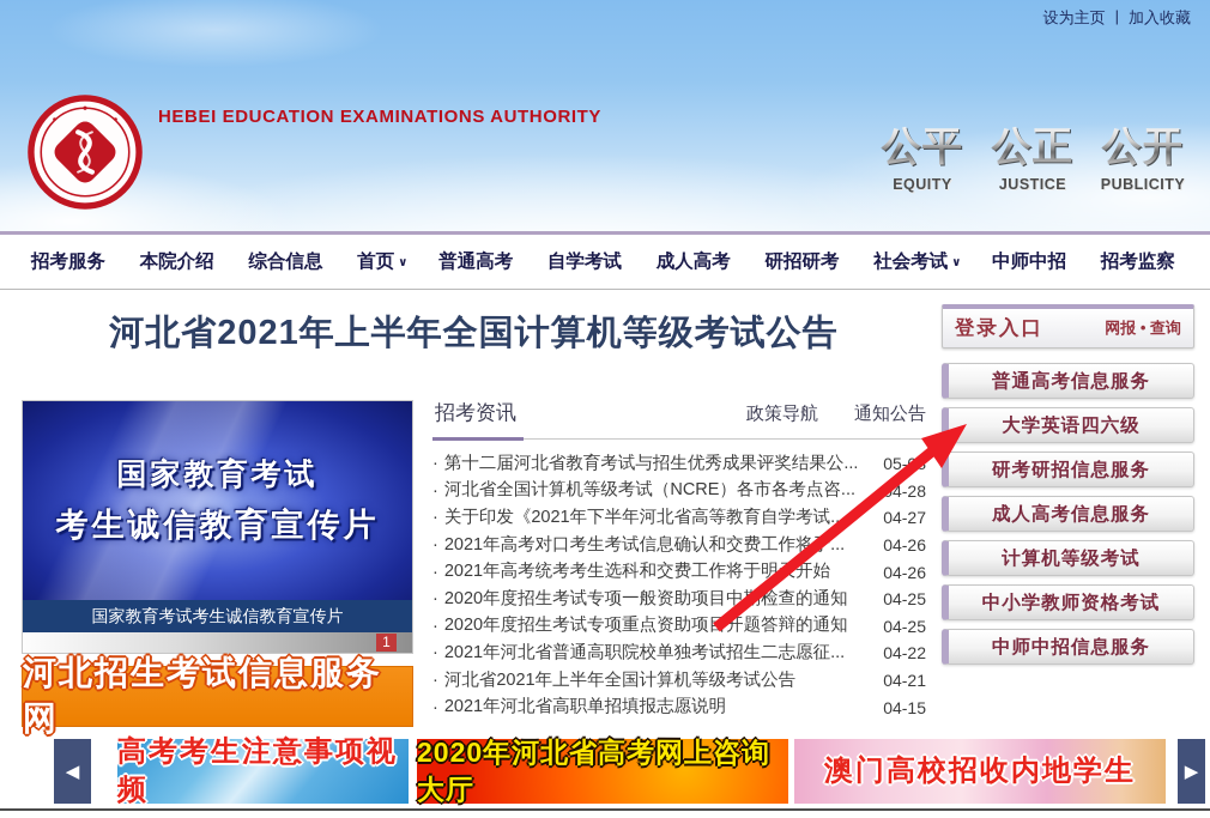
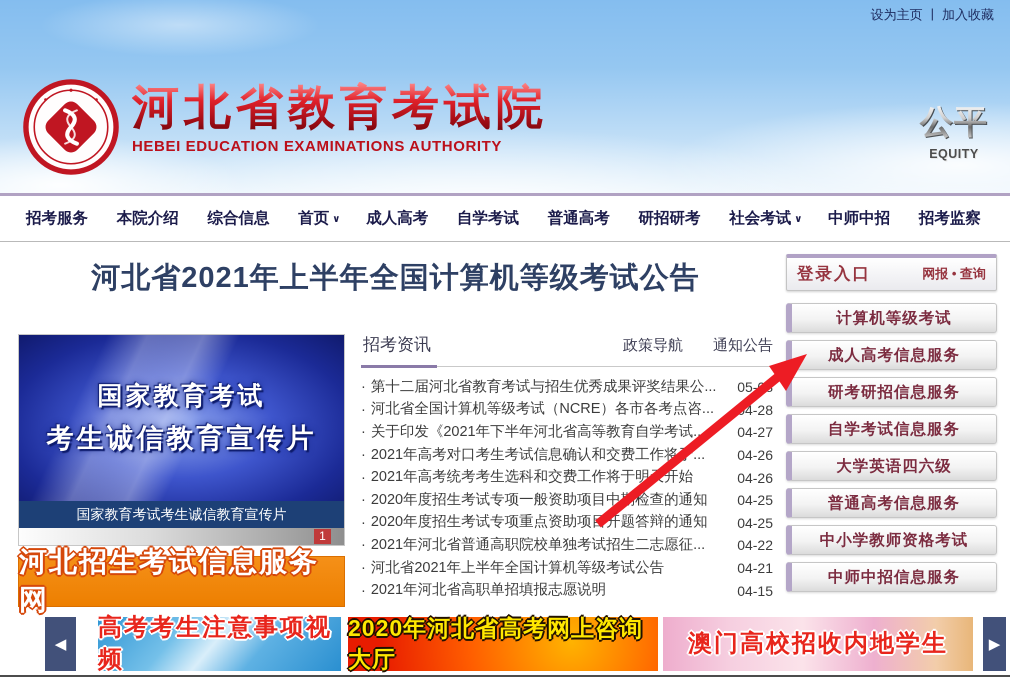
  设为主页
  |
  加入收藏
+ 河北省教育考试院
  HEBEI EDUCATION EXAMINATIONS AUTHORITY
  公平
  EQUITY
- 公正
- JUSTICE
- 公开
- PUBLICITY
  招考服务
  本院介绍
  综合信息
  首页 ∨
- 普通高考
+ 成人高考
  自学考试
- 成人高考
+ 普通高考
  研招研考
  社会考试 ∨
  中师中招
  招考监察
  河北省2021年上半年全国计算机等级考试公告
  国家教育考试
  考生诚信教育宣传片
  国家教育考试考生诚信教育宣传片
  1
  河北招生考试信息服务网
  招考资讯
  政策导航
  通知公告
  ·
  第十二届河北省教育考试与招生优秀成果评奖结果公...
  ·
  河北省全国计算机等级考试（NCRE）各市各考点咨...
  4-28
  ·
  关于印发《2021年下半年河北省高等教育自学考试...
  04-27
  ·
  2021年高考对口考生考试信息确认和交费工作将...
  04-26
  ·
  2021年高考统考考生选科和交费工作将于明开始
  04-26
  ·
  2020年度招生考试专项一般资助项目中检查的通知
  04-25
  ·
  2020年度招生考试专项重点资助项开题答辩的通知
  04-25
  ·
  2021年河北省普通高职院校单独考试招生二志愿征...
  04-22
  ·
  河北省2021年上半年全国计算机等级考试公告
  04-21
  ·
  2021年河北省高职单招填报志愿说明
  04-15
  登录入口
  网报 • 查询
- 普通高考信息服务
+ 计算机等级考试
- 大学英语四六级
+ 成人高考信息服务
  研考研招信息服务
+ 自学考试信息服务
- 成人高考信息服务
+ 大学英语四六级
- 计算机等级考试
+ 普通高考信息服务
  中小学教师资格考试
  中师中招信息服务
  ◀
  高考考生注意事项视频
  2020年河北省高考网上咨询大厅
  澳门高校招收内地学生
  ▶
